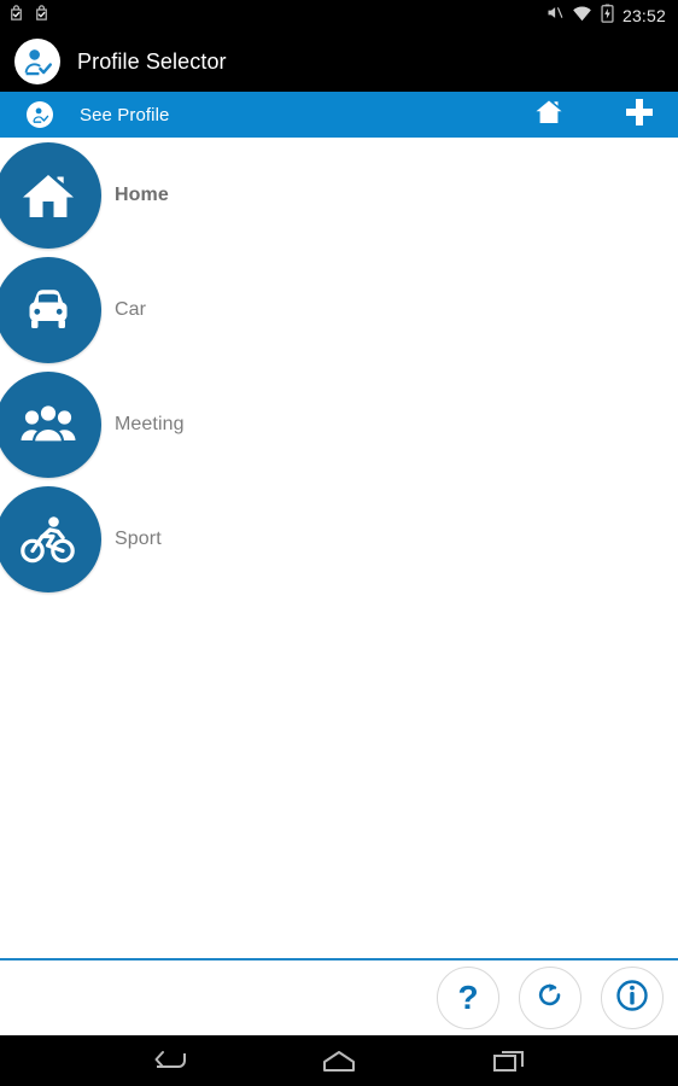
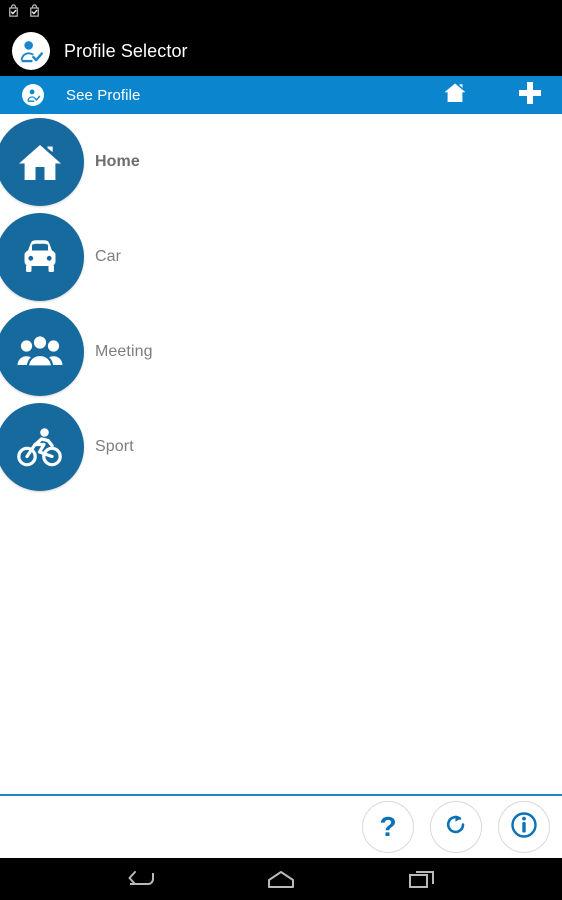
- 23:52
  Profile Selector
  See Profile
  Home
  Car
  Meeting
  Sport
  ?
